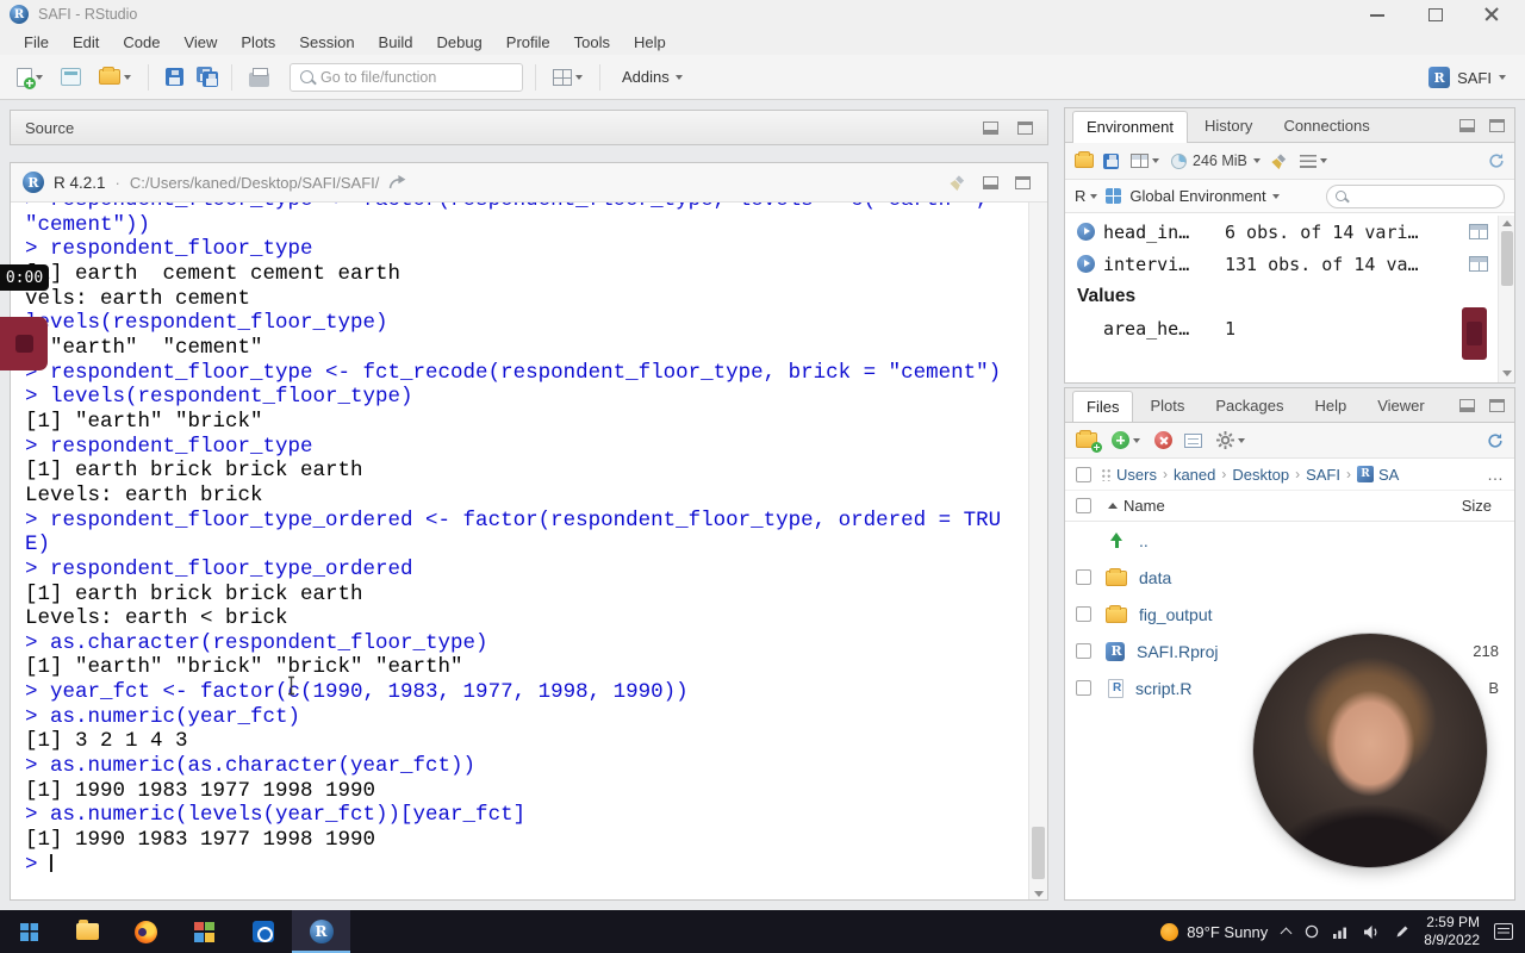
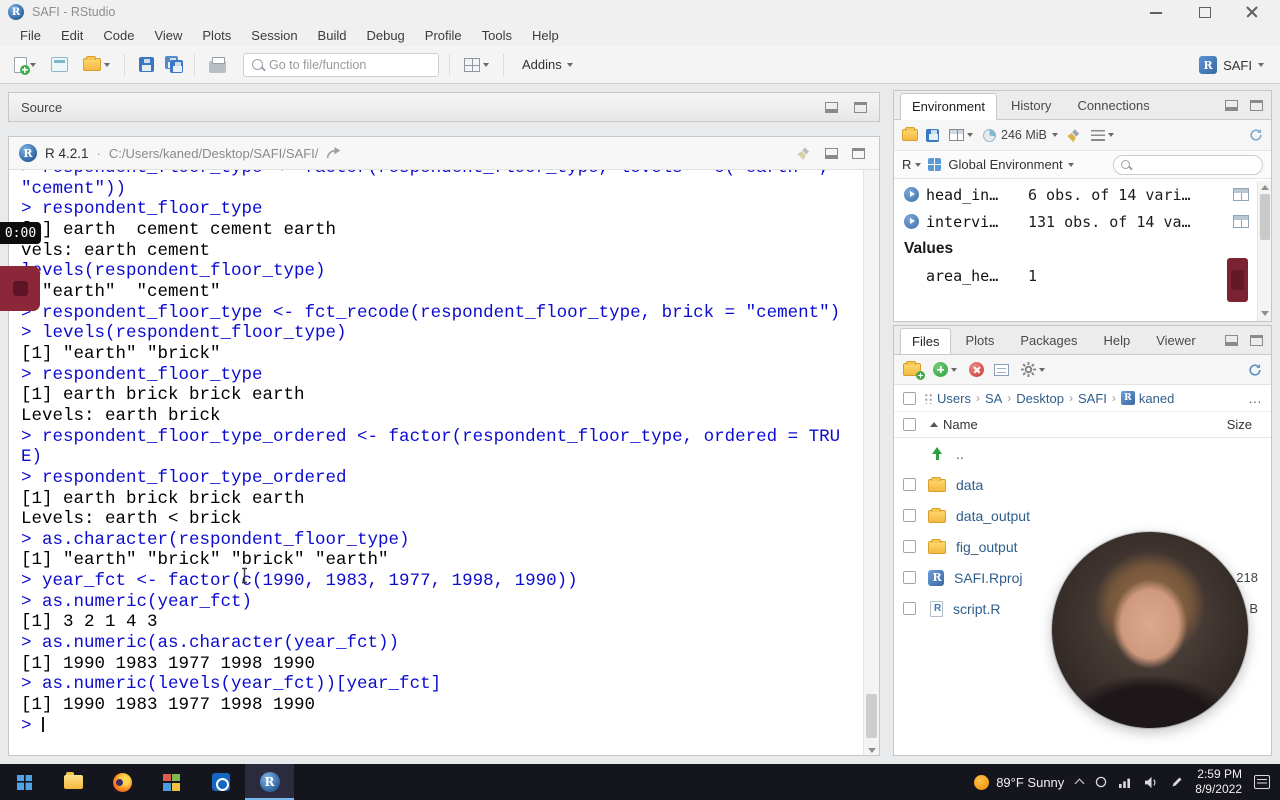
  R
  SAFI - RStudio
  File
  Edit
  Code
  View
  Plots
  Session
  Build
  Debug
  Profile
  Tools
  Help
  Go to file/function
  Addins
  R
  SAFI
  Source
  R
  R 4.2.1
  ·
  C:/Users/kaned/Desktop/SAFI/SAFI/
  "cement"))
  > respondent_floor_type
  ] earth cement cement earth
  vels: earth cement
  vels(respondent_floor_type)
  "earth" "cement"
  > respondent_floor_type <- fct_recode(respondent_floor_type, brick = "cement")
  > levels(respondent_floor_type)
  [1] "earth" "brick"
  > respondent_floor_type
  [1] earth brick brick earth
  Levels: earth brick
  > respondent_floor_type_ordered <- factor(respondent_floor_type, ordered = TRU
  E)
  > respondent_floor_type_ordered
  [1] earth brick brick earth
  Levels: earth < brick
  > as.character(respondent_floor_type)
  [1] "earth" "brick" "brick" "earth"
  > year_fct <- factor(c(1990, 1983, 1977, 1998, 1990))
  > as.numeric(year_fct)
  [1] 3 2 1 4 3
  > as.numeric(as.character(year_fct))
  [1] 1990 1983 1977 1998 1990
  > as.numeric(levels(year_fct))[year_fct]
  [1] 1990 1983 1977 1998 1990
  >
  Environment
  History
  Connections
  246 MiB
  R
  Global Environment
  head_in…
  6 obs. of 14 vari…
  intervi…
  131 obs. of 14 va…
  Values
  area_he…
  1
  Files
  Plots
  Packages
  Help
  Viewer
  Users
- kaned
+ SA
  Desktop
  SAFI
- SA
+ kaned
  …
  Name
  Size
  ..
  data
+ data_output
  fig_output
  SAFI.Rproj
  218
  script.R
  B
  0:00
  R
  89°F Sunny
  2:59 PM
  8/9/2022
